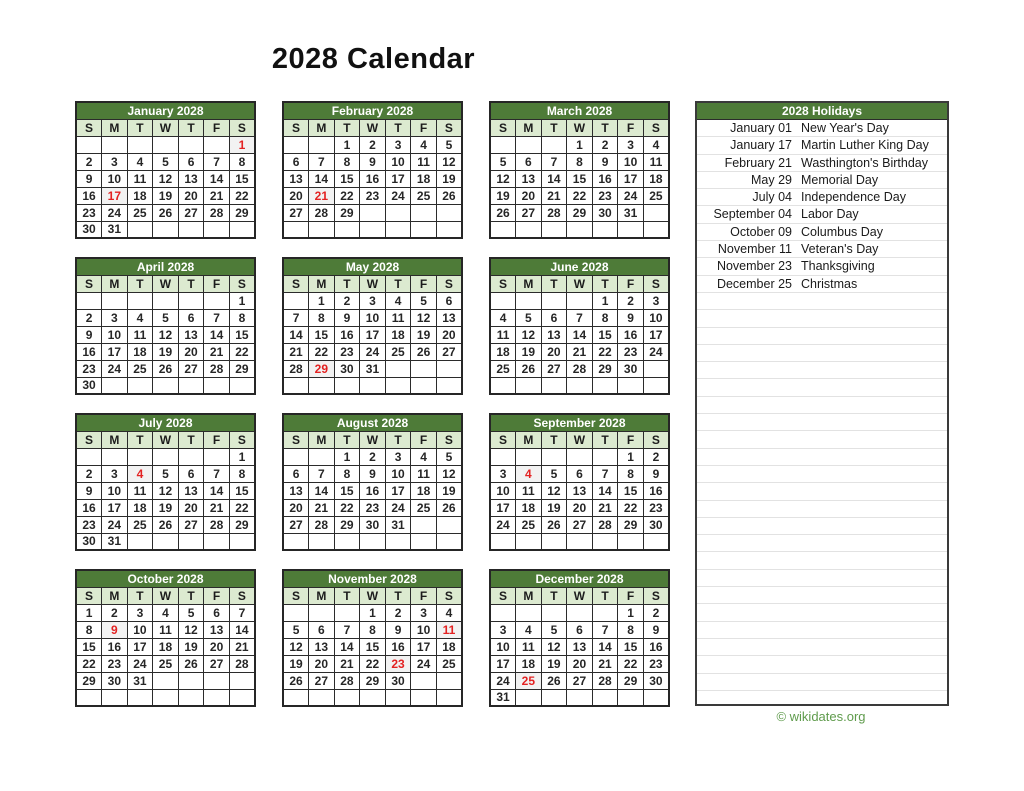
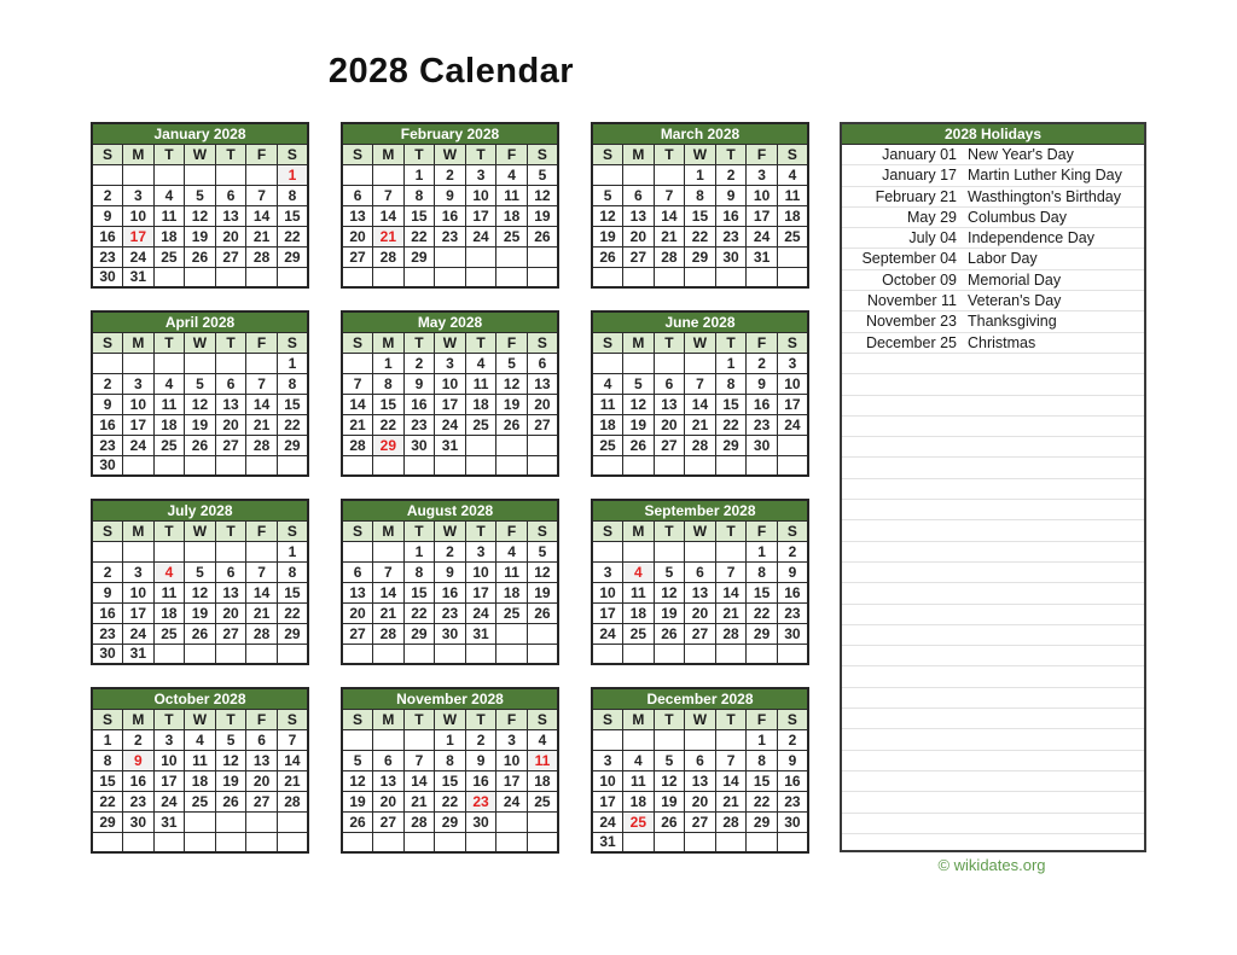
  2028 Calendar
  January 2028
  S	M	T	W	T	F	S
  						1
  2	3	4	5	6	7	8
  9	10	11	12	13	14	15
  16	17	18	19	20	21	22
  23	24	25	26	27	28	29
  30	31
  February 2028
  S	M	T	W	T	F	S
  		1	2	3	4	5
  6	7	8	9	10	11	12
  13	14	15	16	17	18	19
  20	21	22	23	24	25	26
  27	28	29
  March 2028
  S	M	T	W	T	F	S
  			1	2	3	4
  5	6	7	8	9	10	11
  12	13	14	15	16	17	18
  19	20	21	22	23	24	25
  26	27	28	29	30	31
  April 2028
  S	M	T	W	T	F	S
  						1
  2	3	4	5	6	7	8
  9	10	11	12	13	14	15
  16	17	18	19	20	21	22
  23	24	25	26	27	28	29
  30
  May 2028
  S	M	T	W	T	F	S
  	1	2	3	4	5	6
  7	8	9	10	11	12	13
  14	15	16	17	18	19	20
  21	22	23	24	25	26	27
  28	29	30	31
  June 2028
  S	M	T	W	T	F	S
  				1	2	3
  4	5	6	7	8	9	10
  11	12	13	14	15	16	17
  18	19	20	21	22	23	24
  25	26	27	28	29	30
  July 2028
  S	M	T	W	T	F	S
  						1
  2	3	4	5	6	7	8
  9	10	11	12	13	14	15
  16	17	18	19	20	21	22
  23	24	25	26	27	28	29
  30	31
  August 2028
  S	M	T	W	T	F	S
  		1	2	3	4	5
  6	7	8	9	10	11	12
  13	14	15	16	17	18	19
  20	21	22	23	24	25	26
  27	28	29	30	31
  September 2028
  S	M	T	W	T	F	S
  					1	2
  3	4	5	6	7	8	9
  10	11	12	13	14	15	16
  17	18	19	20	21	22	23
  24	25	26	27	28	29	30
  October 2028
  S	M	T	W	T	F	S
  1	2	3	4	5	6	7
  8	9	10	11	12	13	14
  15	16	17	18	19	20	21
  22	23	24	25	26	27	28
  29	30	31
  November 2028
  S	M	T	W	T	F	S
  			1	2	3	4
  5	6	7	8	9	10	11
  12	13	14	15	16	17	18
  19	20	21	22	23	24	25
  26	27	28	29	30
  December 2028
  S	M	T	W	T	F	S
  					1	2
  3	4	5	6	7	8	9
  10	11	12	13	14	15	16
  17	18	19	20	21	22	23
  24	25	26	27	28	29	30
  31
  2028 Holidays
  January 01
  New Year's Day
  January 17
  Martin Luther King Day
  February 21
  Wasthington's Birthday
  May 29
- Memorial Day
+ Columbus Day
  July 04
  Independence Day
  September 04
  Labor Day
  October 09
- Columbus Day
+ Memorial Day
  November 11
  Veteran's Day
  November 23
  Thanksgiving
  December 25
  Christmas
  © wikidates.org
